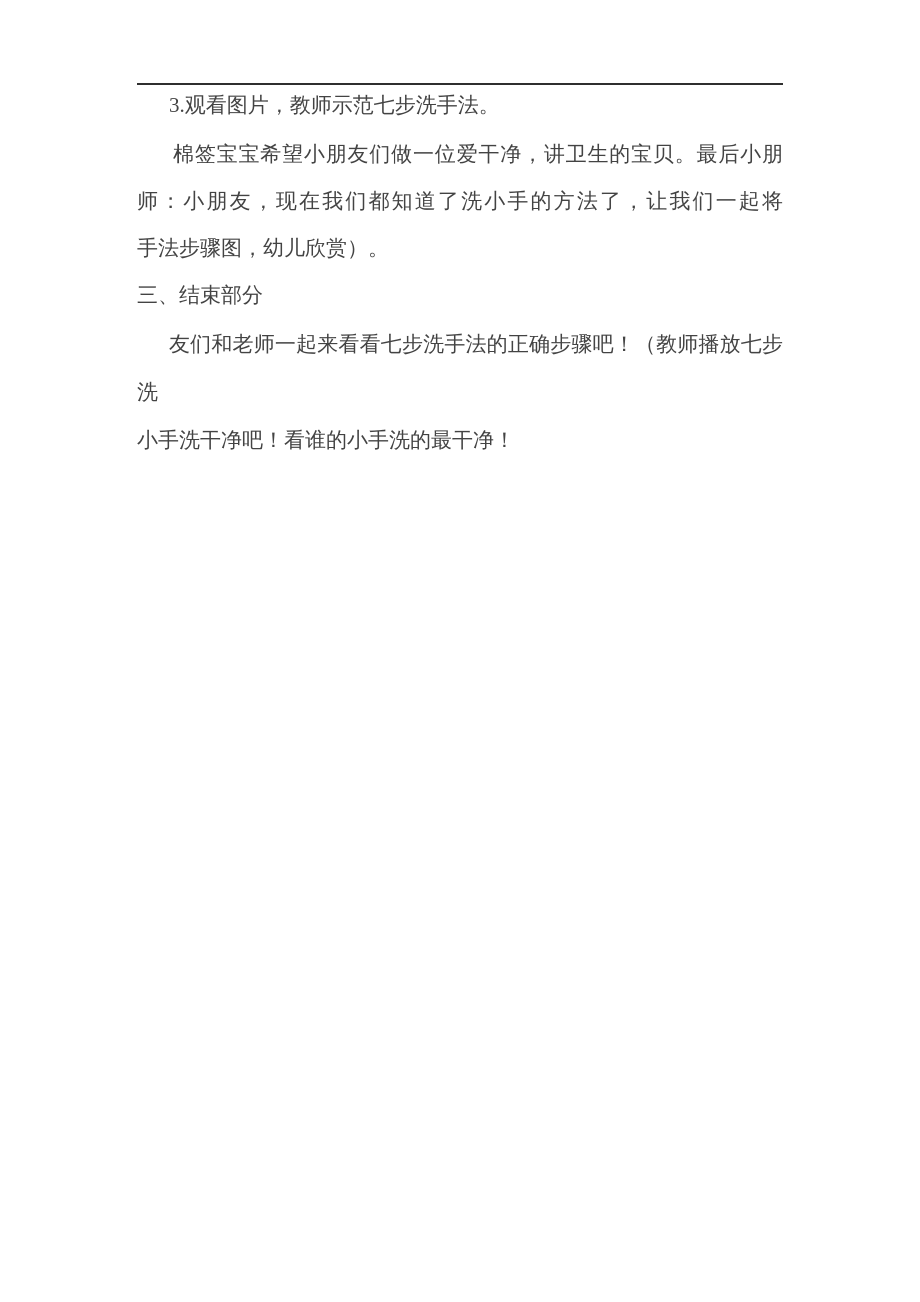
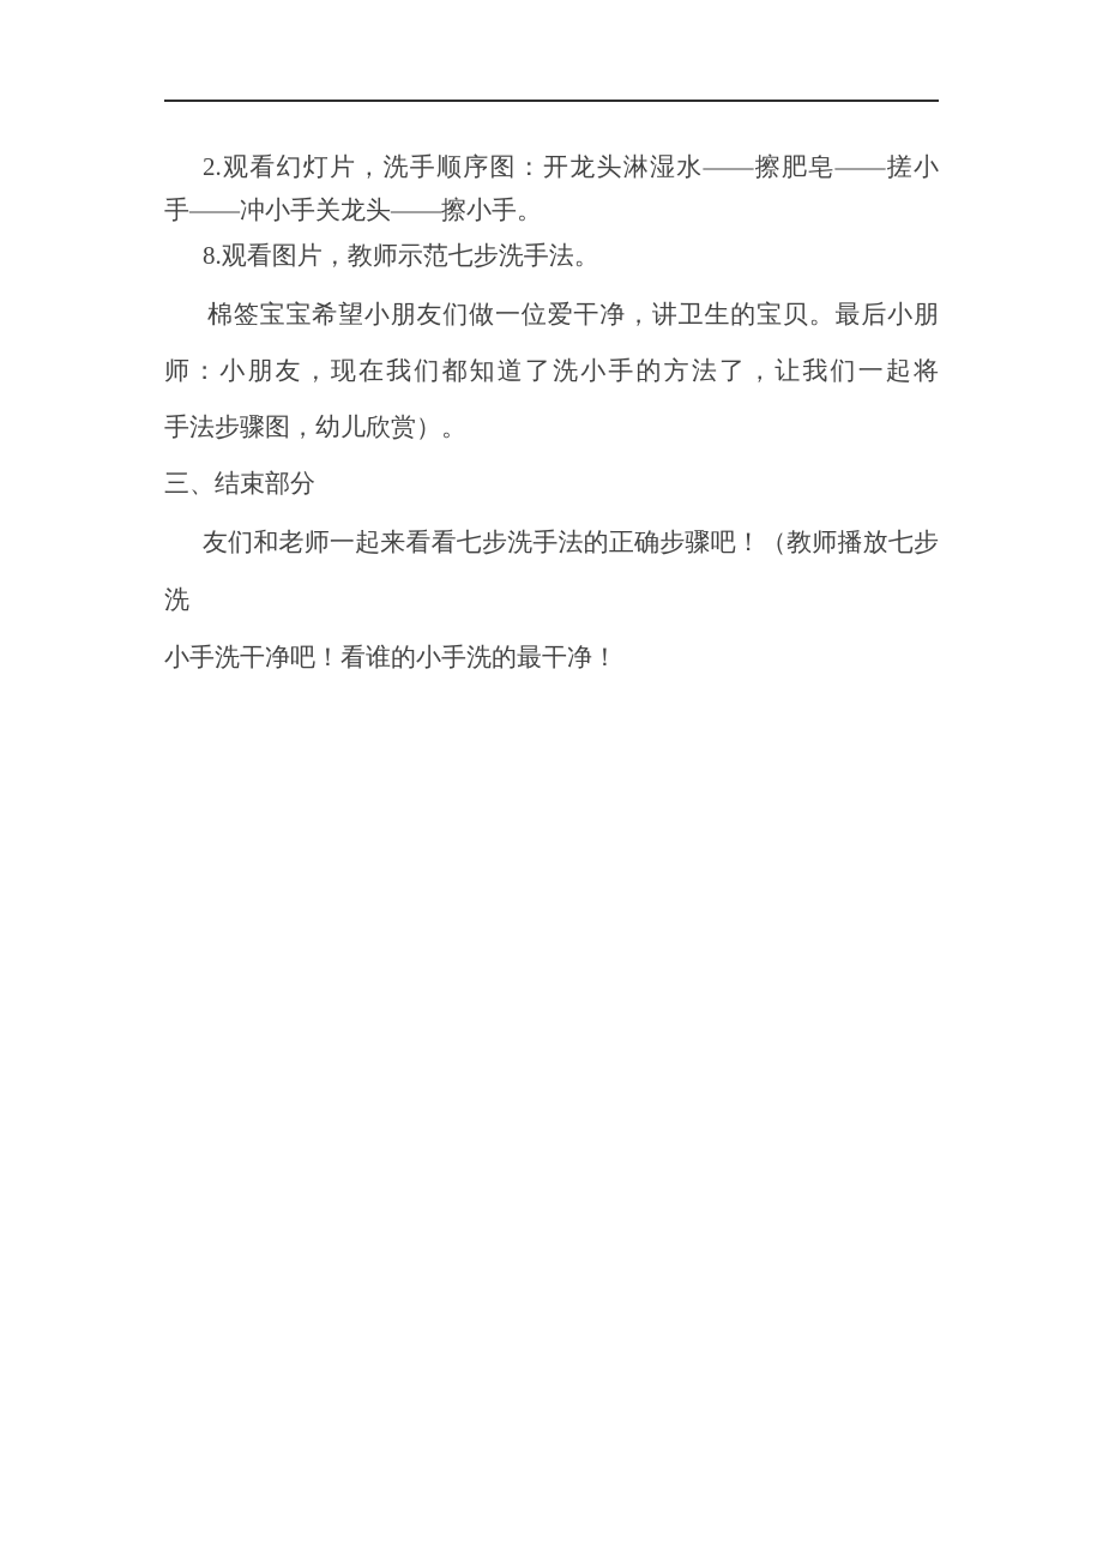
+ 2.观看幻灯片，洗手顺序图：开龙头淋湿水——擦肥皂——搓小
+ 手——冲小手关龙头——擦小手。
- 3.观看图片，教师示范七步洗手法。
+ 8.观看图片，教师示范七步洗手法。
  棉签宝宝希望小朋友们做一位爱干净，讲卫生的宝贝。最后小朋
  师：小朋友，现在我们都知道了洗小手的方法了，让我们一起将
  手法步骤图，幼儿欣赏）。
  三、结束部分
  友们和老师一起来看看七步洗手法的正确步骤吧！（教师播放七步洗
  小手洗干净吧！看谁的小手洗的最干净！
